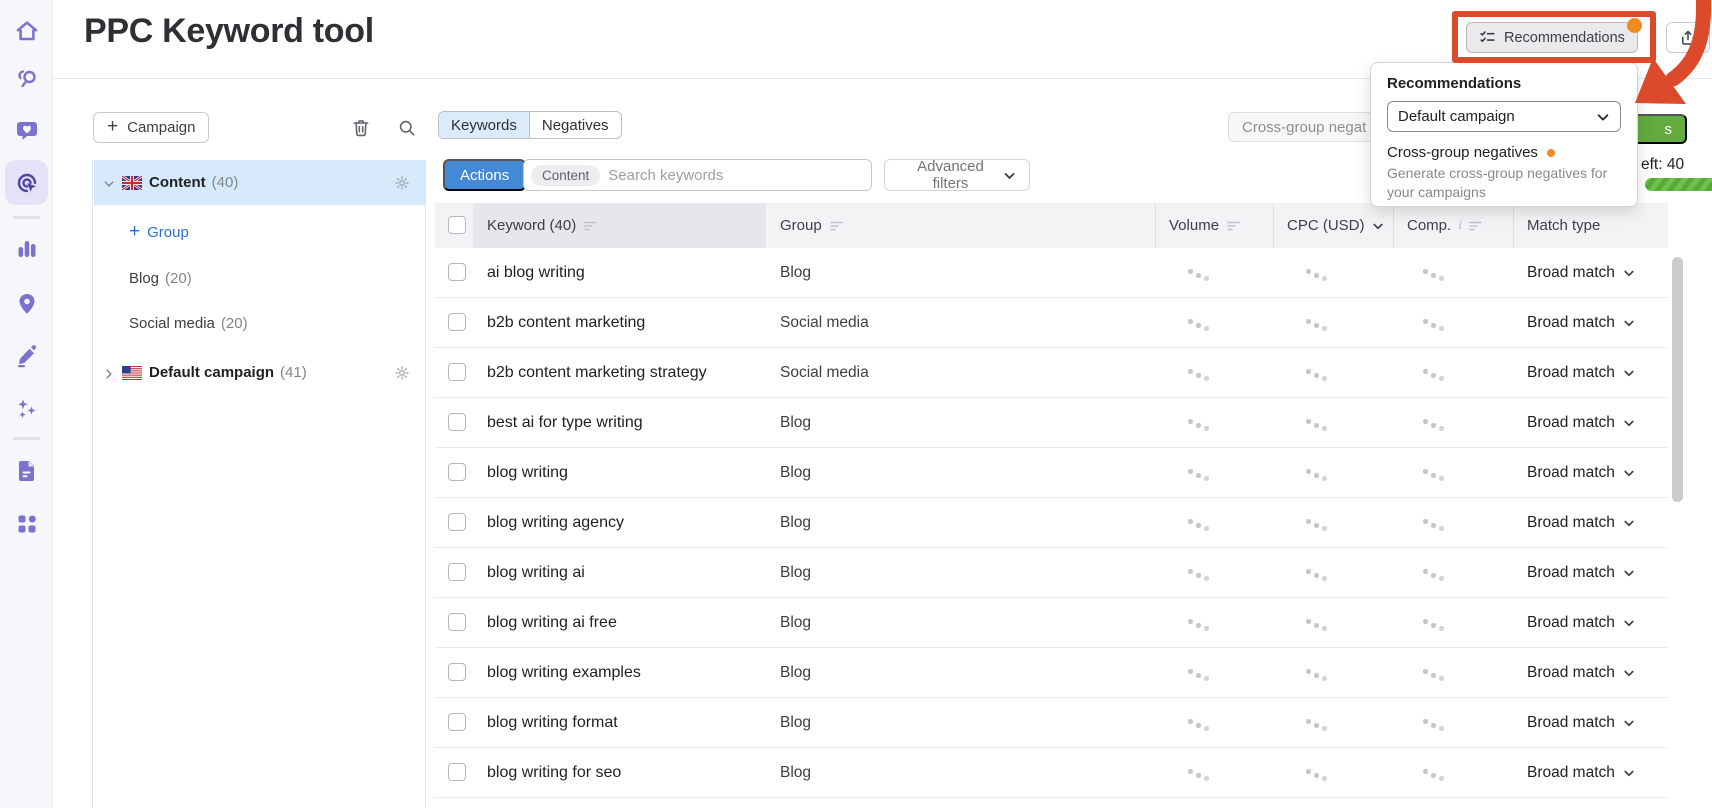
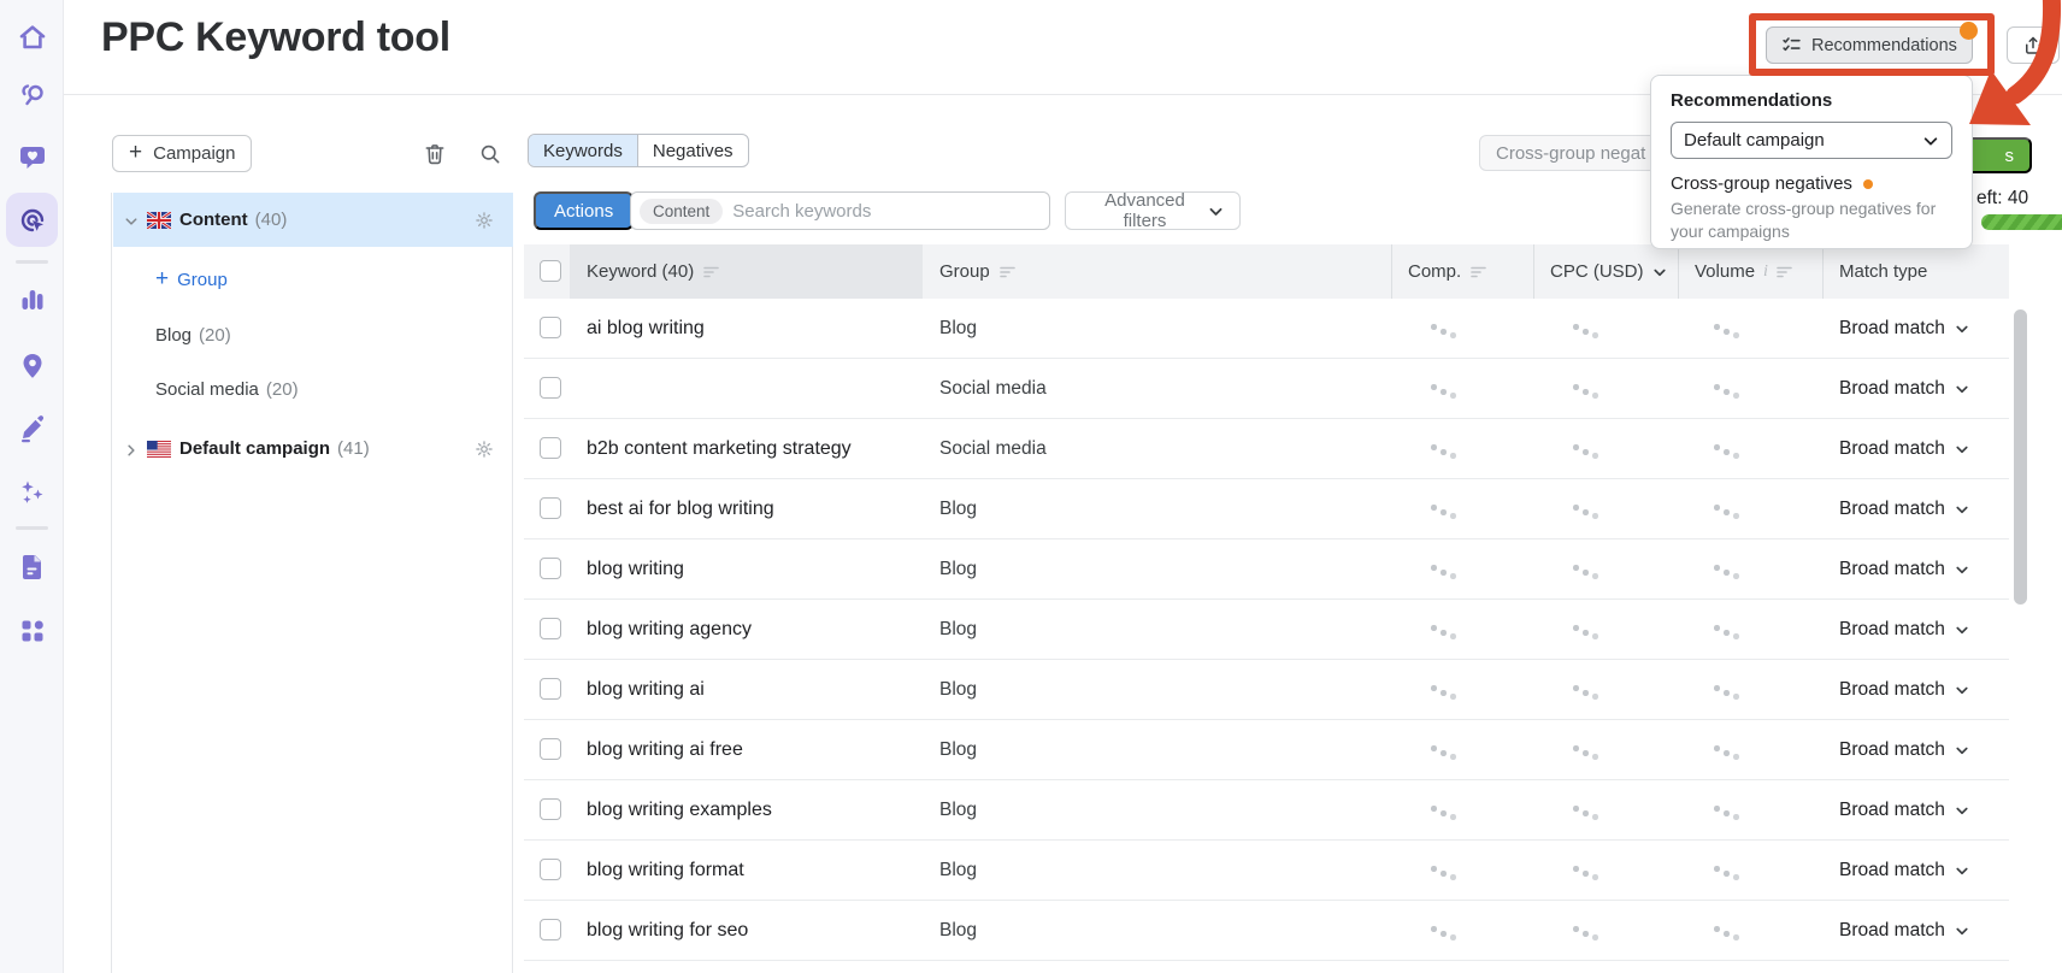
  PPC Keyword tool
  Recommendations
  Recommendations
  Default campaign
  Cross-group negatives
  Generate cross-group negatives for your campaigns
  +
  Campaign
  Content
  (40)
  +
  Group
  Blog
  (20)
  Social media
  (20)
  Default campaign
  (41)
  Keywords
  Negatives
  Cross-group negat
  s
  eft: 40
  Actions
  Content
  Search keywords
  Advanced filters
  Keyword (40)
  Group
- Volume
+ Comp.
  CPC (USD)
- Comp.
+ Volume
  i
  Match type
  ai blog writing
  Blog
  Broad match
- b2b content marketing
  Social media
  Broad match
  b2b content marketing strategy
  Social media
  Broad match
- best ai for type writing
+ best ai for blog writing
  Blog
  Broad match
  blog writing
  Blog
  Broad match
  blog writing agency
  Blog
  Broad match
  blog writing ai
  Blog
  Broad match
  blog writing ai free
  Blog
  Broad match
  blog writing examples
  Blog
  Broad match
  blog writing format
  Blog
  Broad match
  blog writing for seo
  Blog
  Broad match
